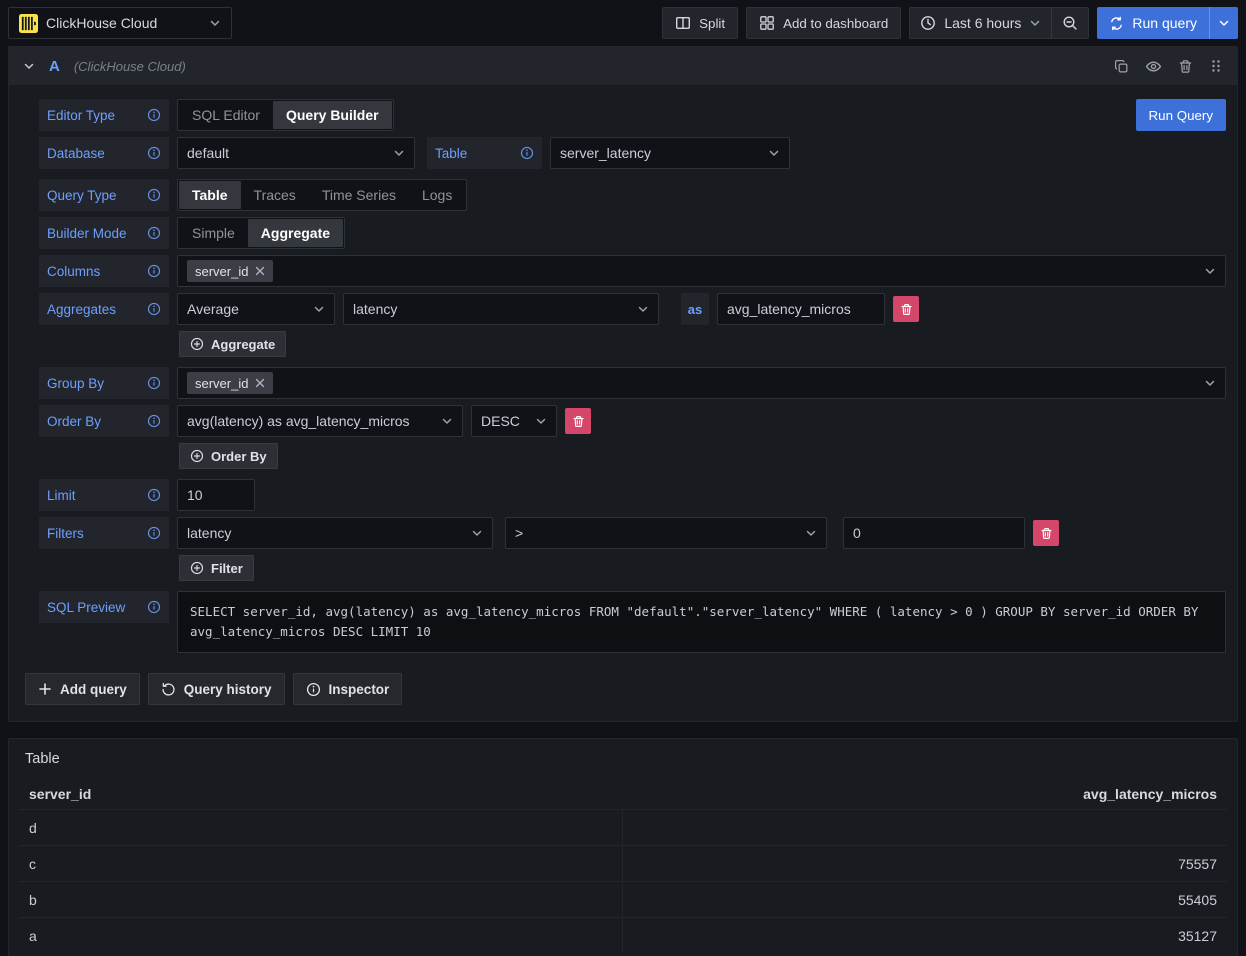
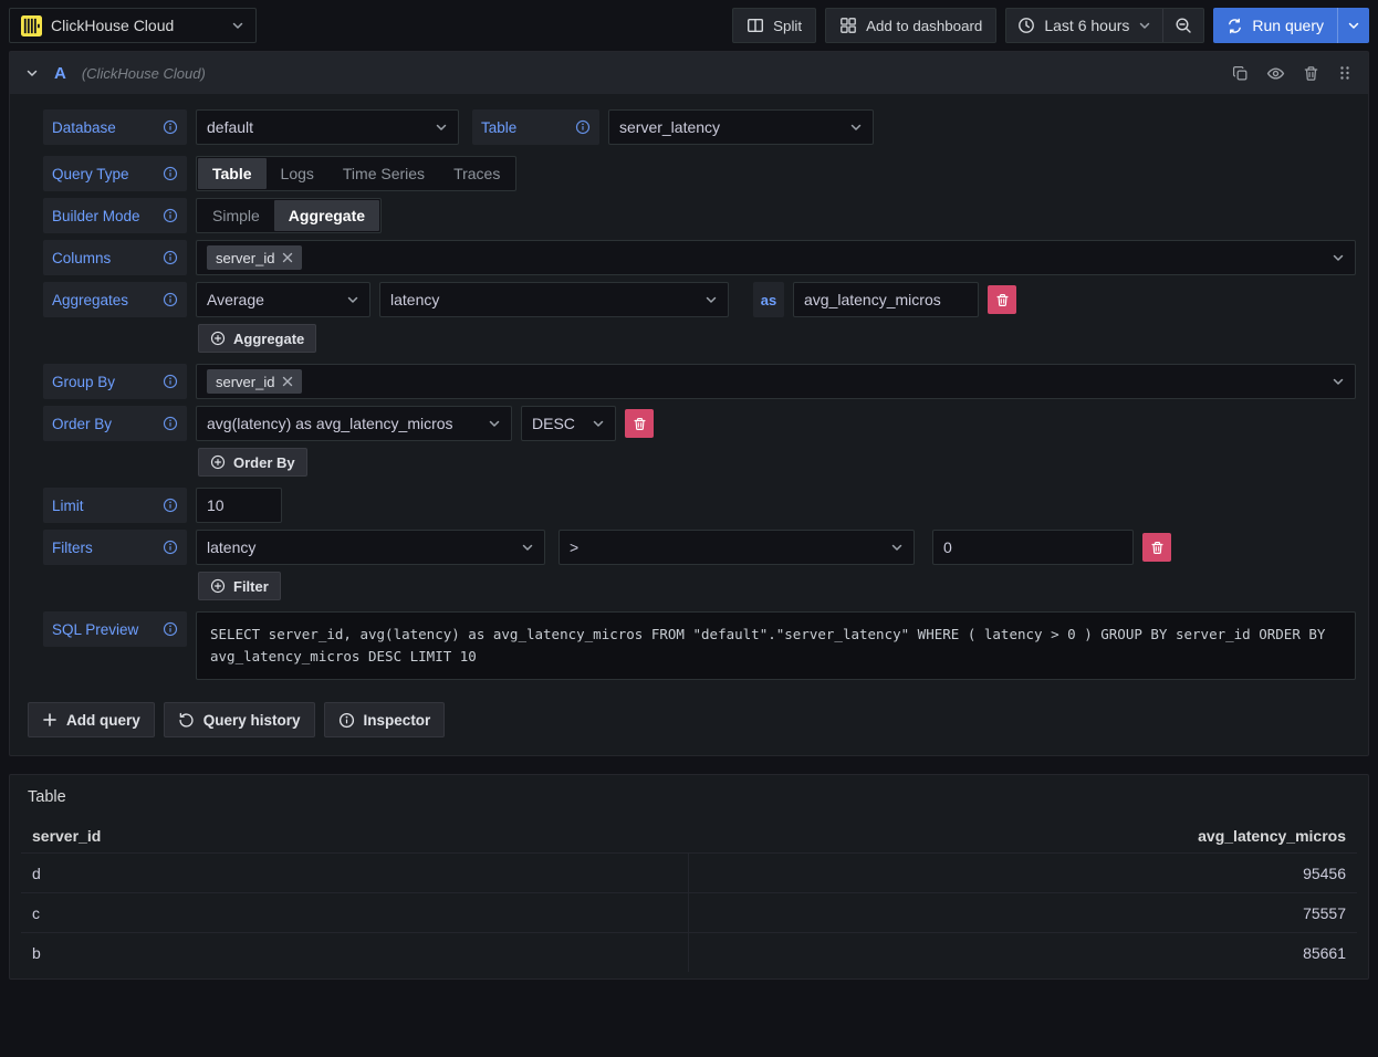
  ClickHouse Cloud
  Split
  Add to dashboard
  Last 6 hours
  Run query
  A
  (ClickHouse Cloud)
- Editor Type
- SQL Editor
- Query Builder
- Run Query
  Database
  default
  Table
  server_latency
  Query Type
  Table
- Traces
+ Logs
  Time Series
- Logs
+ Traces
  Builder Mode
  Simple
  Aggregate
  Columns
  server_id
  Aggregates
  Average
  latency
  as
  avg_latency_micros
  Aggregate
  Group By
  server_id
  Order By
  avg(latency) as avg_latency_micros
  DESC
  Order By
  Limit
  10
  Filters
  latency
  >
  0
  Filter
  SQL Preview
  SELECT server_id, avg(latency) as avg_latency_micros FROM "default"."server_latency" WHERE ( latency > 0 ) GROUP BY server_id ORDER BY avg_latency_micros DESC LIMIT 10
  Add query
  Query history
  Inspector
  Table
  server_id
  avg_latency_micros
  d
+ 95456
  c
  75557
  b
- 55405
+ 85661
- a
- 35127
